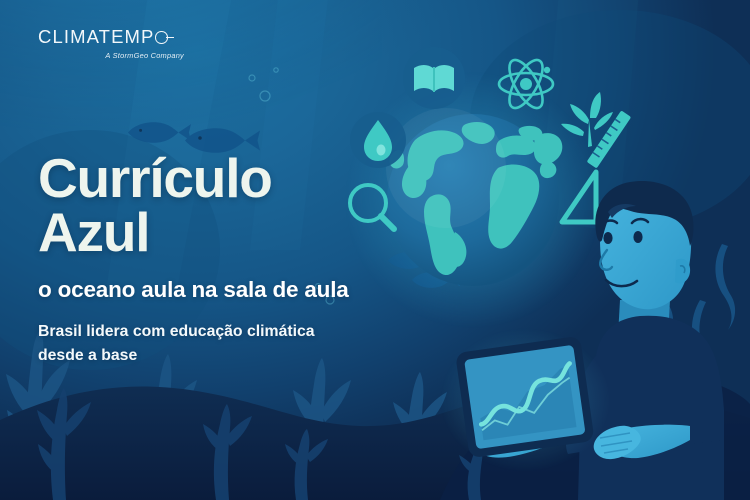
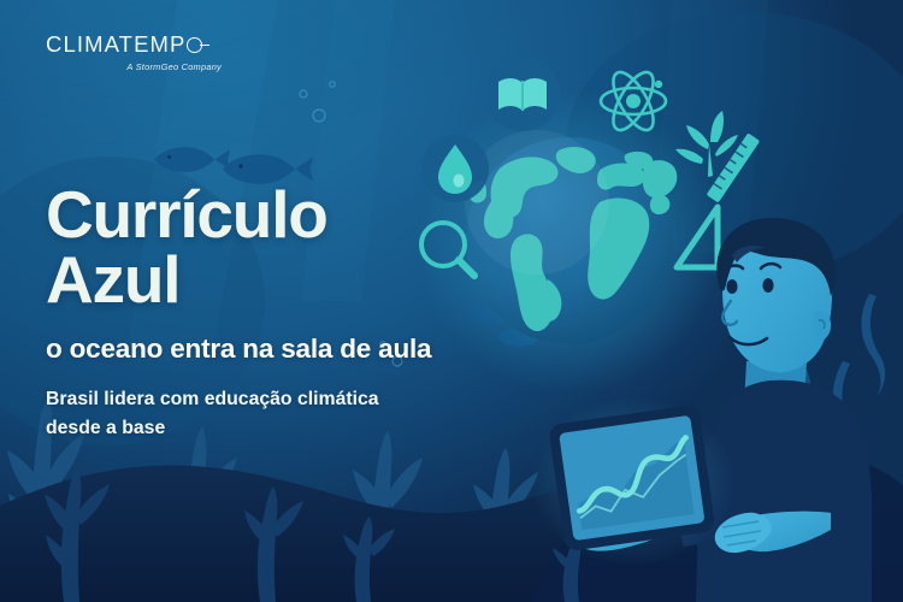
  CLIMATEMP
  A StormGeo Company
  Currículo
  Azul
- o oceano aula na sala de aula
+ o oceano entra na sala de aula
  Brasil lidera com educação climática
  desde a base
